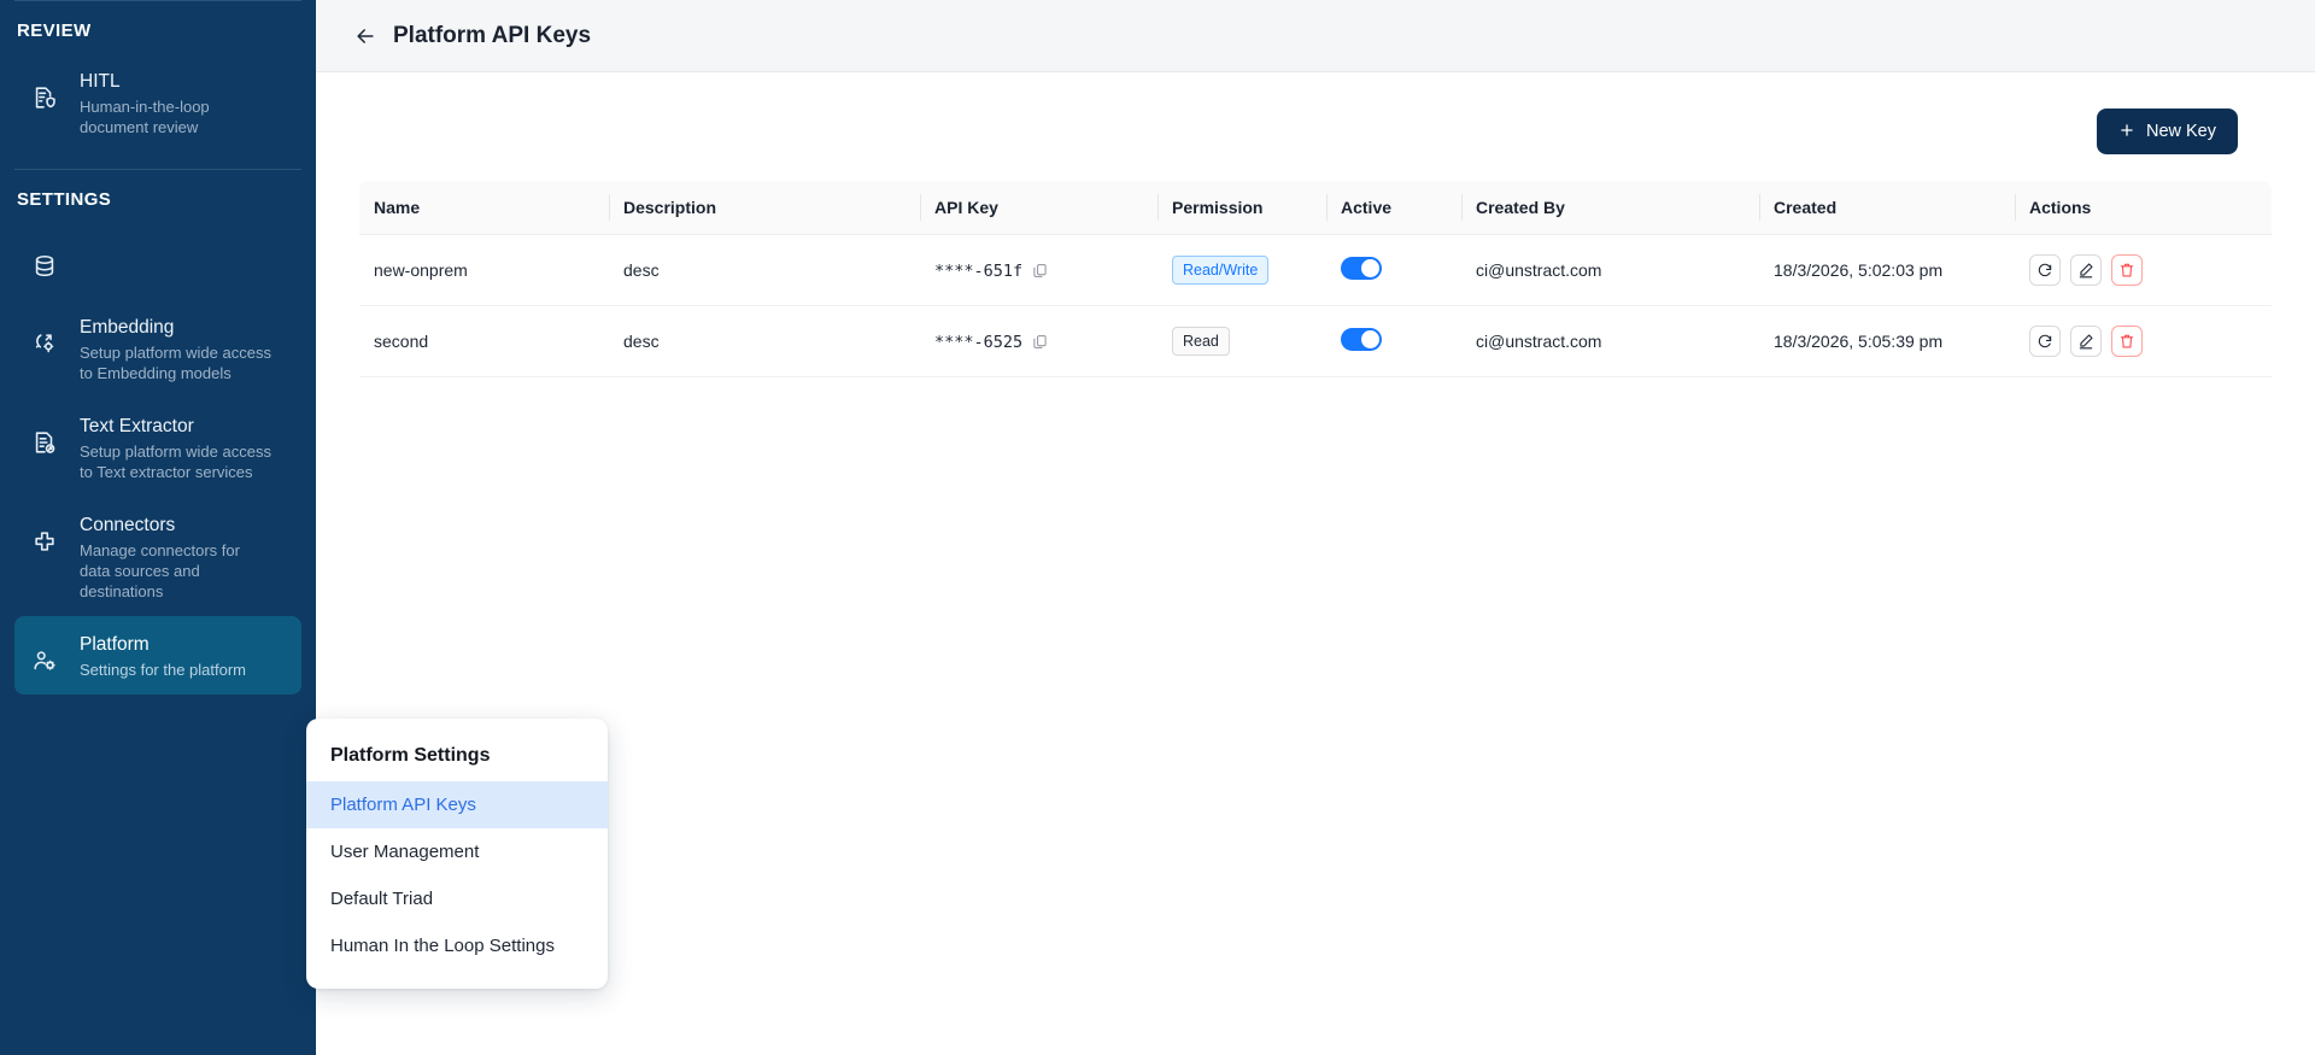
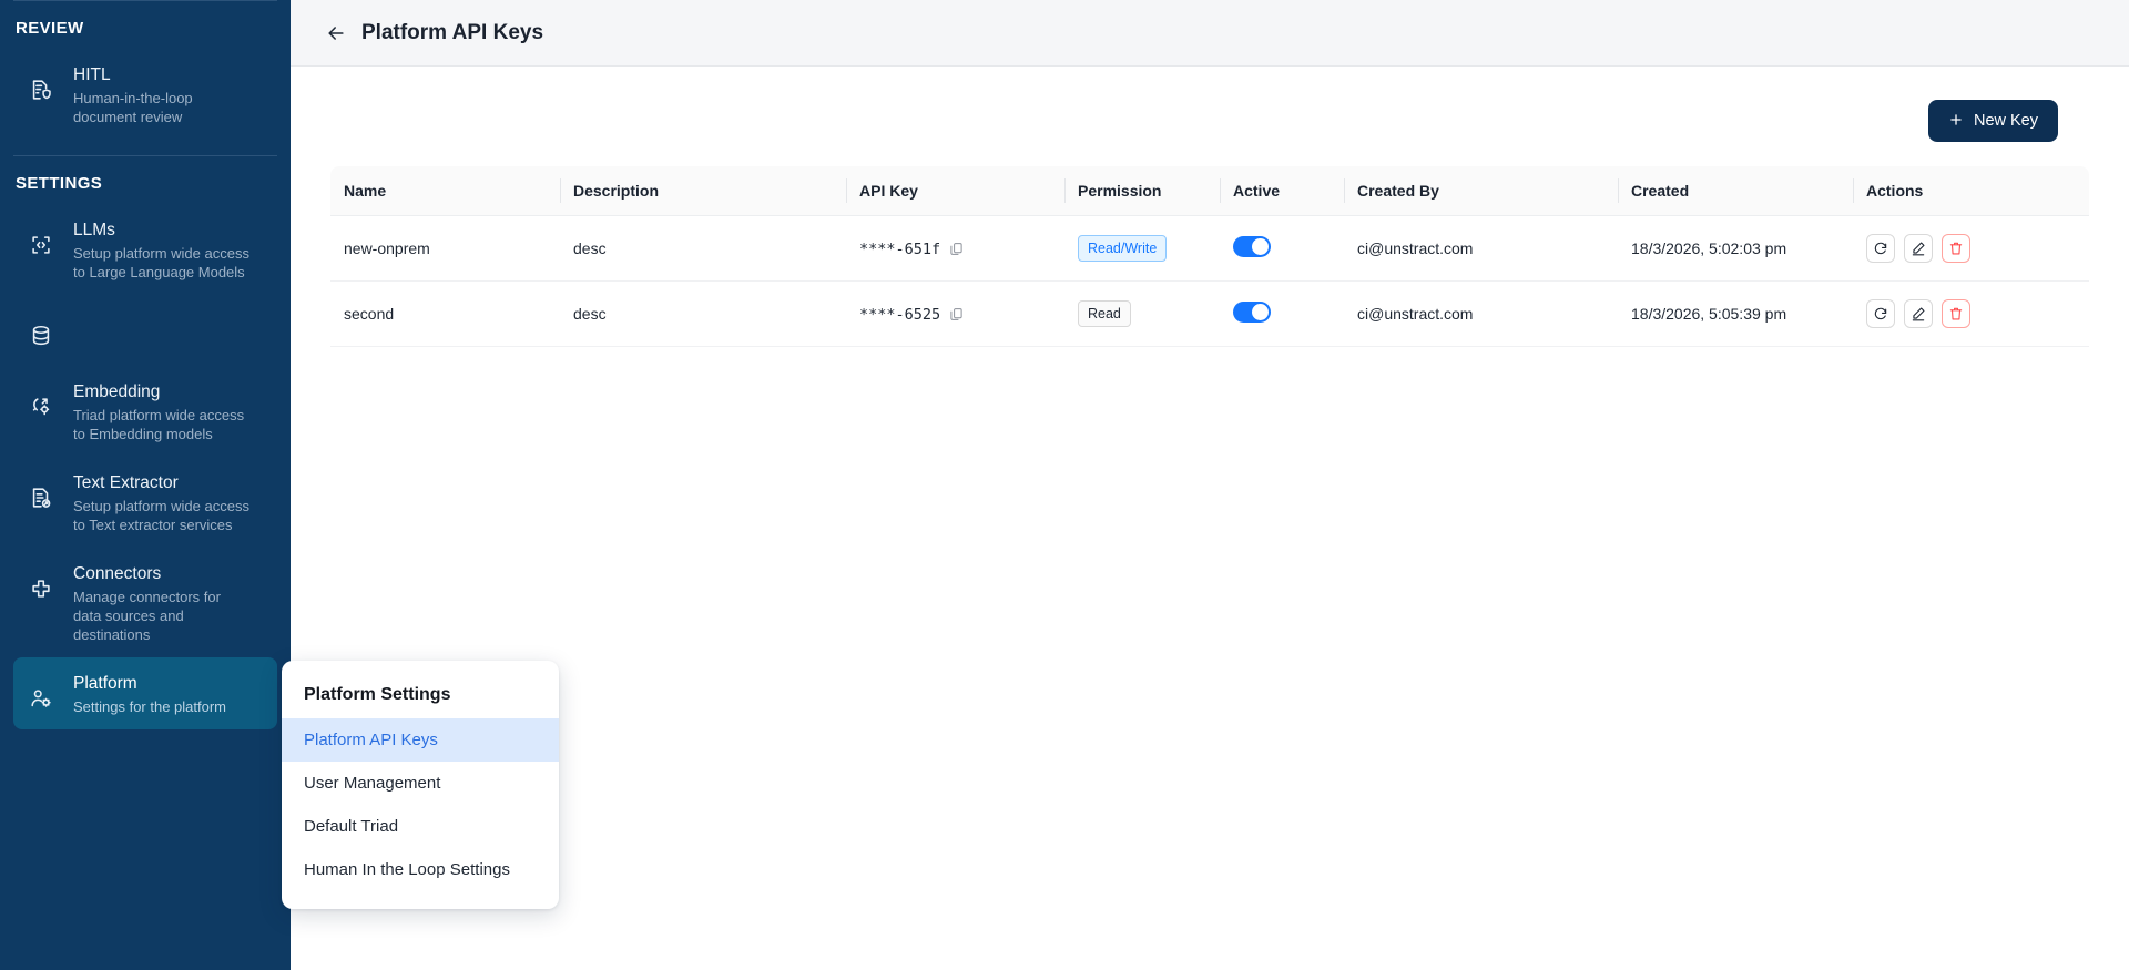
  REVIEW
  HITL
  Human-in-the-loop document review
  SETTINGS
+ LLMs
+ Setup platform wide access to Large Language Models
  Embedding
- Setup platform wide access to Embedding models
+ Triad platform wide access to Embedding models
  Text Extractor
  Setup platform wide access to Text extractor services
  Connectors
  Manage connectors for data sources and destinations
  Platform
  Settings for the platform
  Platform API Keys
  New Key
  Name	Description	API Key	Permission	Active	Created By	Created	Actions
  new-onprem	desc	****-651f	Read/Write		ci@unstract.com	18/3/2026, 5:02:03 pm
  second	desc	****-6525	Read		ci@unstract.com	18/3/2026, 5:05:39 pm
  Platform Settings
  Platform API Keys
  User Management
  Default Triad
  Human In the Loop Settings
